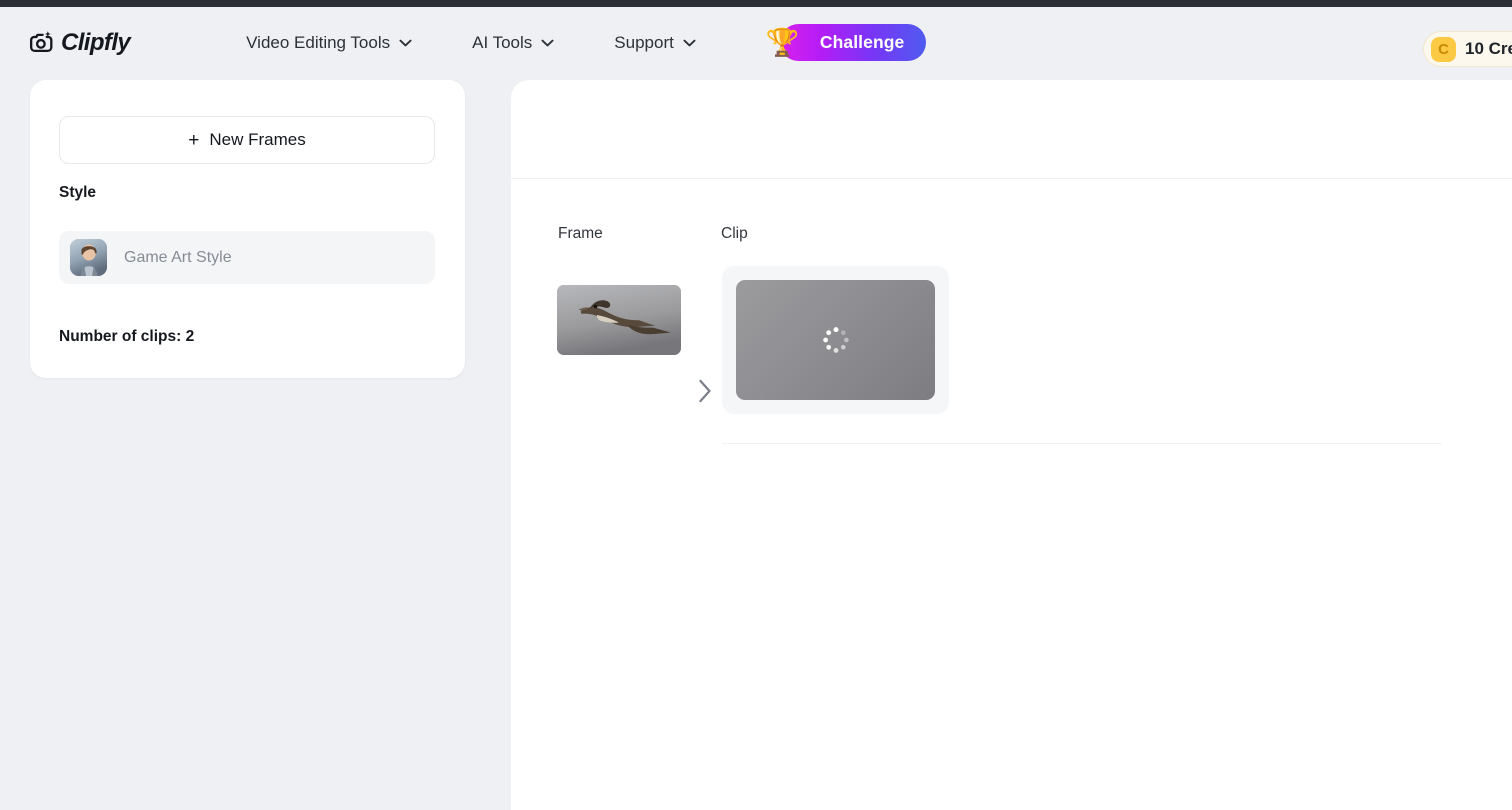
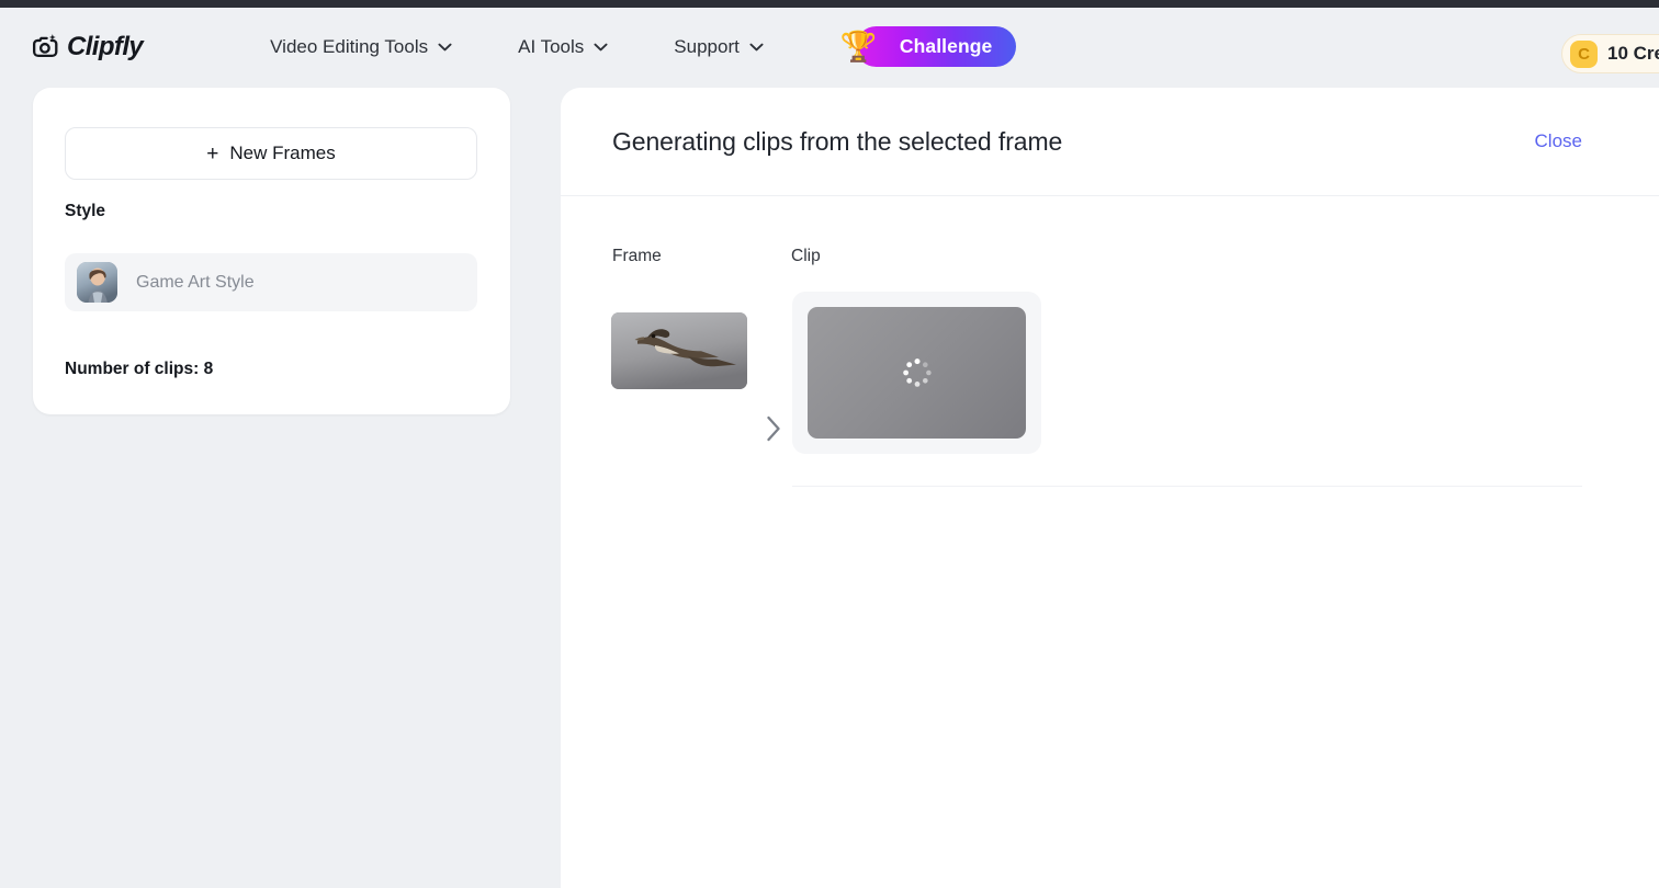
  Clipfly
  Video Editing Tools
  AI Tools
  Support
  🏆
  Challenge
  C
  10 Cr
  +
  New Frames
  Style
  Game Art Style
- Number of clips: 2
+ Number of clips: 8
+ Generating clips from the selected frame
+ Close
  Frame
  Clip
